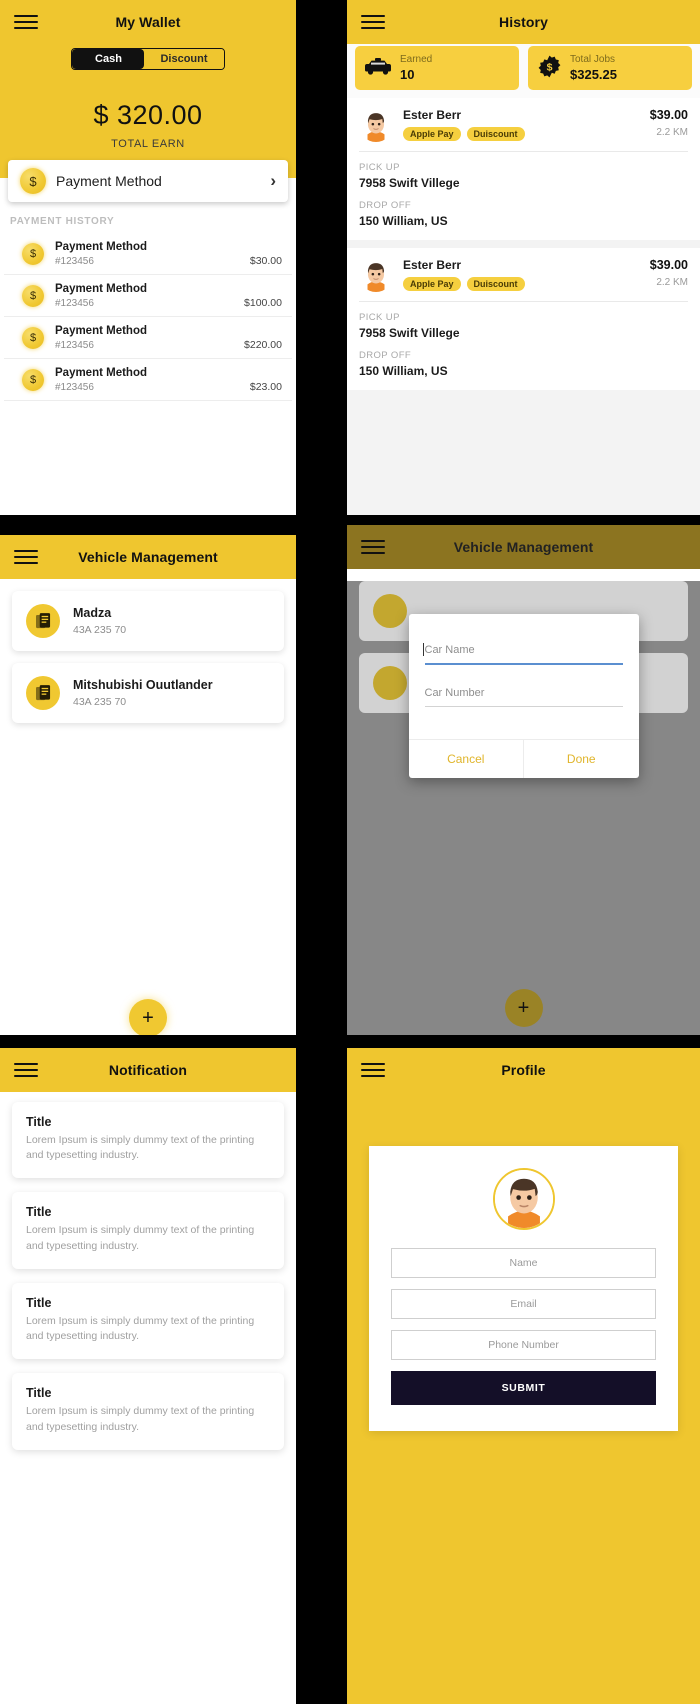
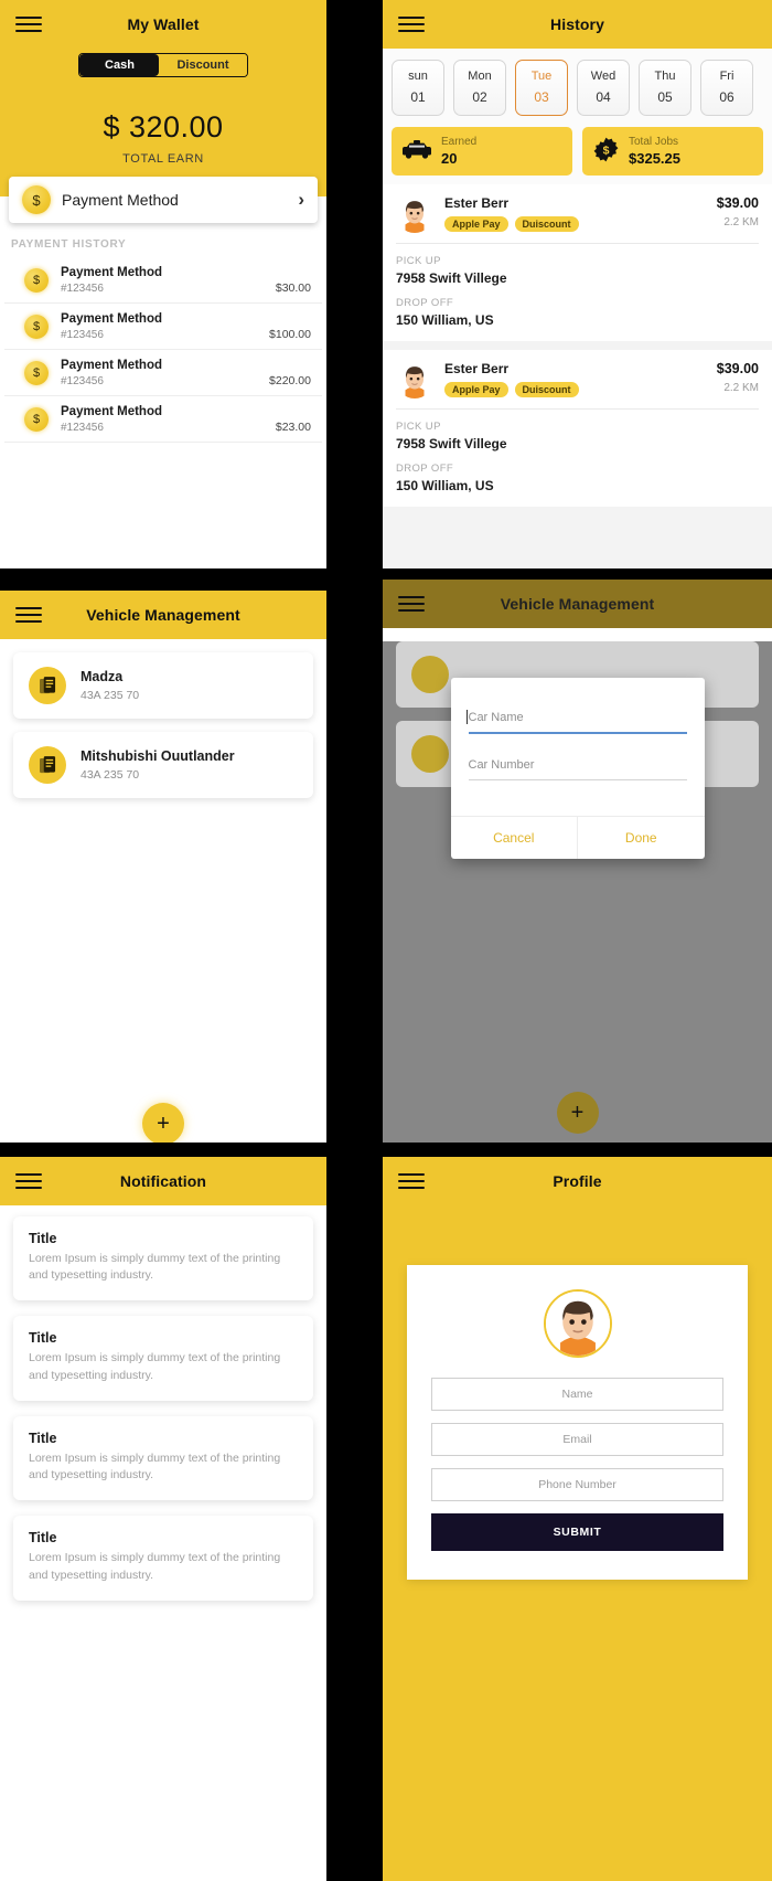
  My Wallet
  Cash
  Discount
  $ 320.00
  TOTAL EARN
  $
  Payment Method
  ›
  PAYMENT HISTORY
  $
  Payment Method
  #123456
  $30.00
  $
  Payment Method
  #123456
  $100.00
  $
  Payment Method
  #123456
  $220.00
  $
  Payment Method
  #123456
  $23.00
  History
+ sun
+ 01
+ Mon
+ 02
+ Tue
+ 03
+ Wed
+ 04
+ Thu
+ 05
+ Fri
+ 06
  Earned
- 10
+ 20
  $
  Total Jobs
  $325.25
  Ester Berr
  Apple Pay
  Duiscount
  $39.00
  2.2 KM
  PICK UP
  7958 Swift Villege
  DROP OFF
  150 William, US
  Ester Berr
  Apple Pay
  Duiscount
  $39.00
  2.2 KM
  PICK UP
  7958 Swift Villege
  DROP OFF
  150 William, US
  Vehicle Management
  Madza
  43A 235 70
  Mitshubishi Ouutlander
  43A 235 70
  +
  Vehicle Management
  +
  Car Name
  Car Number
  Cancel
  Done
  Notification
  Title
  Lorem Ipsum is simply dummy text of the printing and typesetting industry.
  Title
  Lorem Ipsum is simply dummy text of the printing and typesetting industry.
  Title
  Lorem Ipsum is simply dummy text of the printing and typesetting industry.
  Title
  Lorem Ipsum is simply dummy text of the printing and typesetting industry.
  Profile
  Name
  Email
  Phone Number
  SUBMIT
